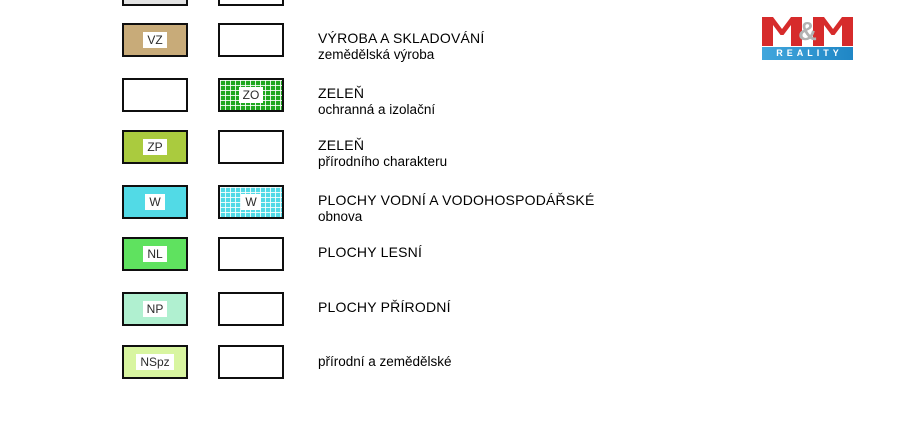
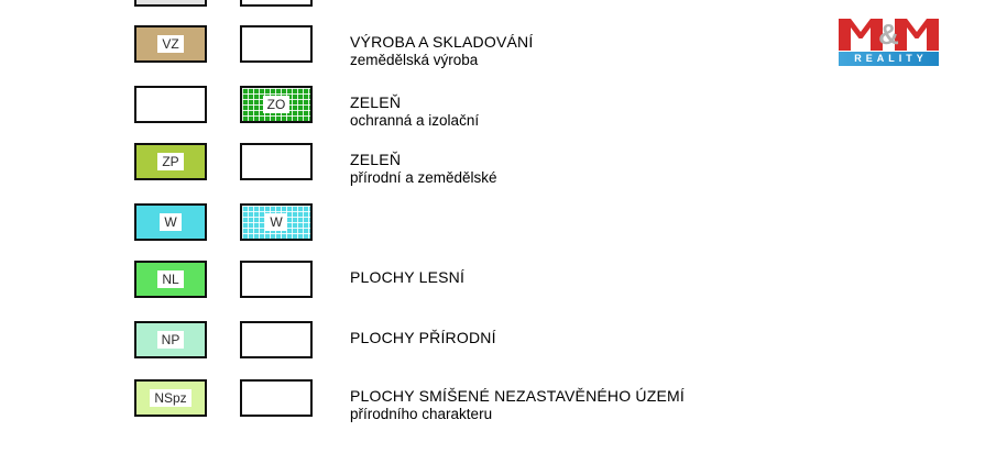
  VZ
  VÝROBA A SKLADOVÁNÍ
  zemědělská výroba
  ZO
  ZELEŇ
  ochranná a izolační
  ZP
  ZELEŇ
- přírodního charakteru
+ přírodní a zemědělské
  W
  W
- PLOCHY VODNÍ A VODOHOSPODÁŘSKÉ
- obnova
  NL
  PLOCHY LESNÍ
  NP
  PLOCHY PŘÍRODNÍ
  NSpz
+ PLOCHY SMÍŠENÉ NEZASTAVĚNÉHO ÚZEMÍ
- přírodní a zemědělské
+ přírodního charakteru
  &
  REALITY
